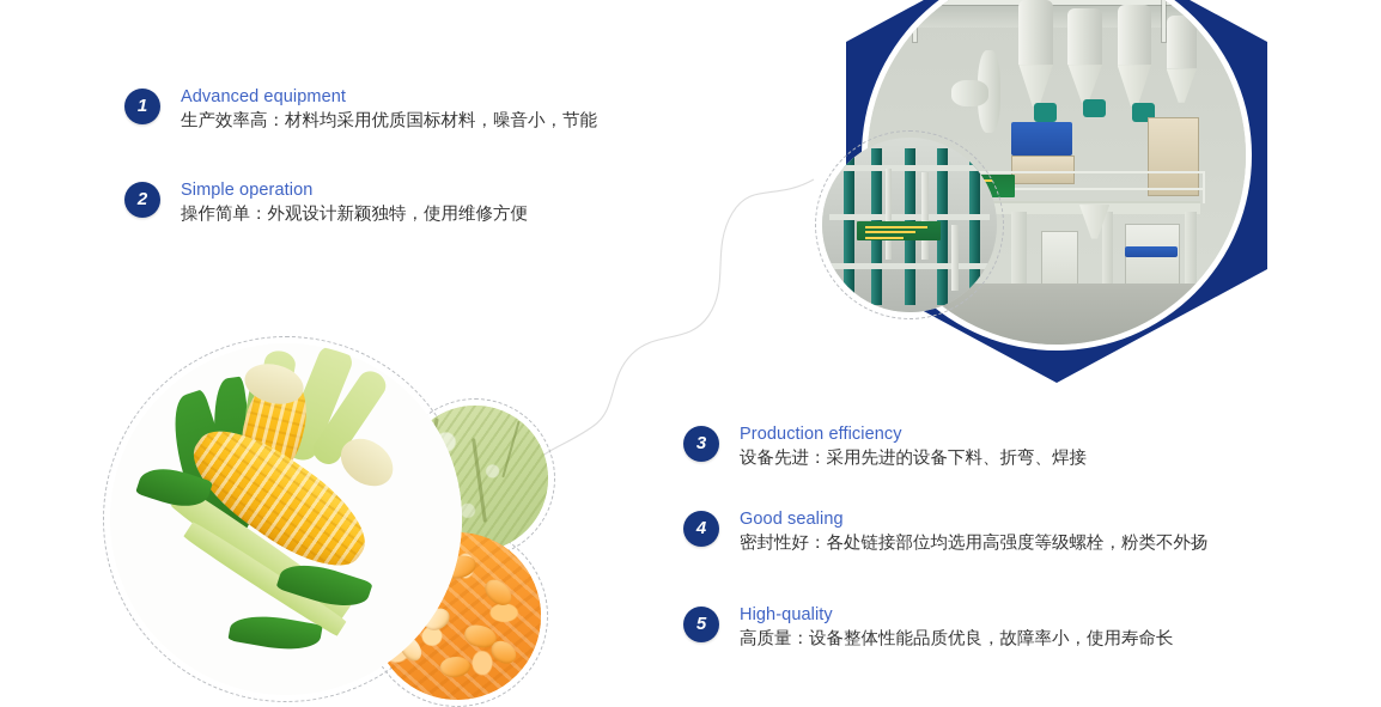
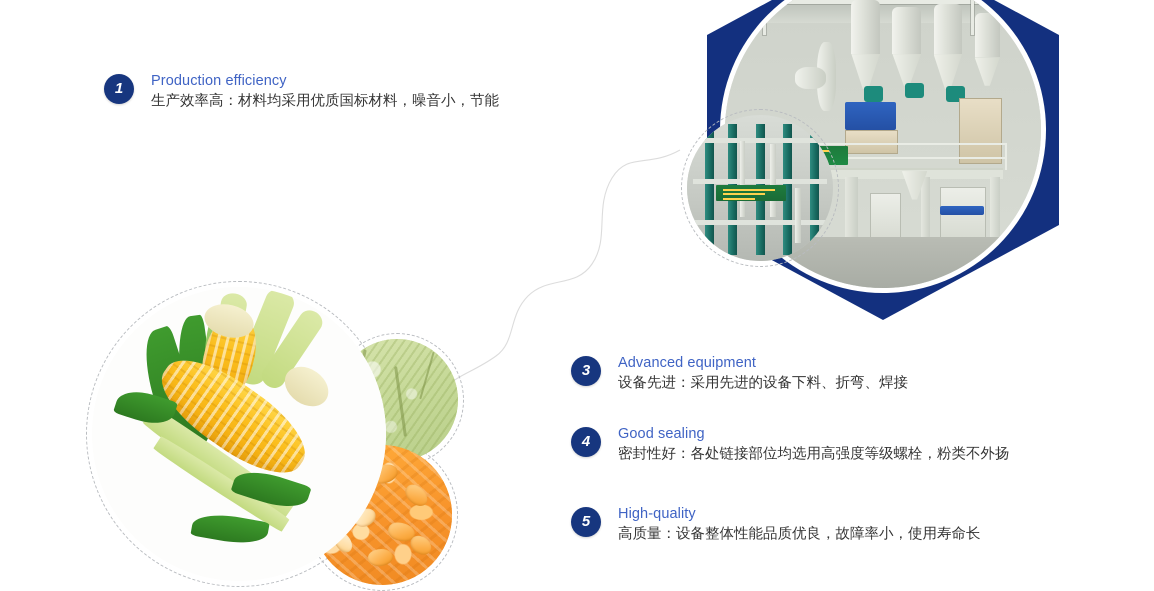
  1
- Advanced equipment
+ Production efficiency
  生产效率高：材料均采用优质国标材料，噪音小，节能
- 2
- Simple operation
- 操作简单：外观设计新颖独特，使用维修方便
  3
- Production efficiency
+ Advanced equipment
  设备先进：采用先进的设备下料、折弯、焊接
  4
  Good sealing
  密封性好：各处链接部位均选用高强度等级螺栓，粉类不外扬
  5
  High-quality
  高质量：设备整体性能品质优良，故障率小，使用寿命长
